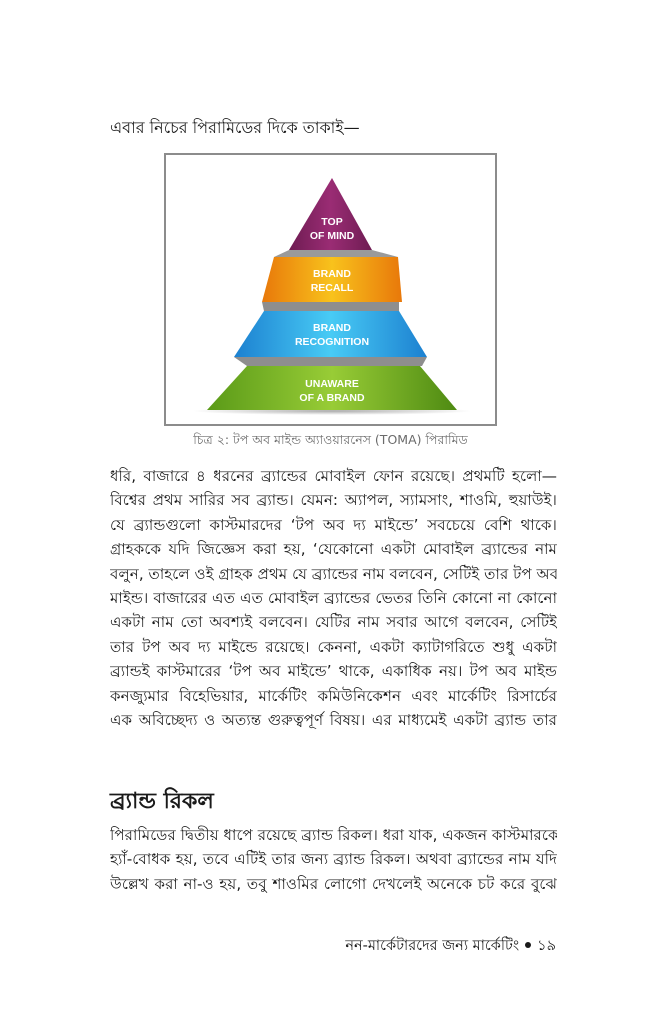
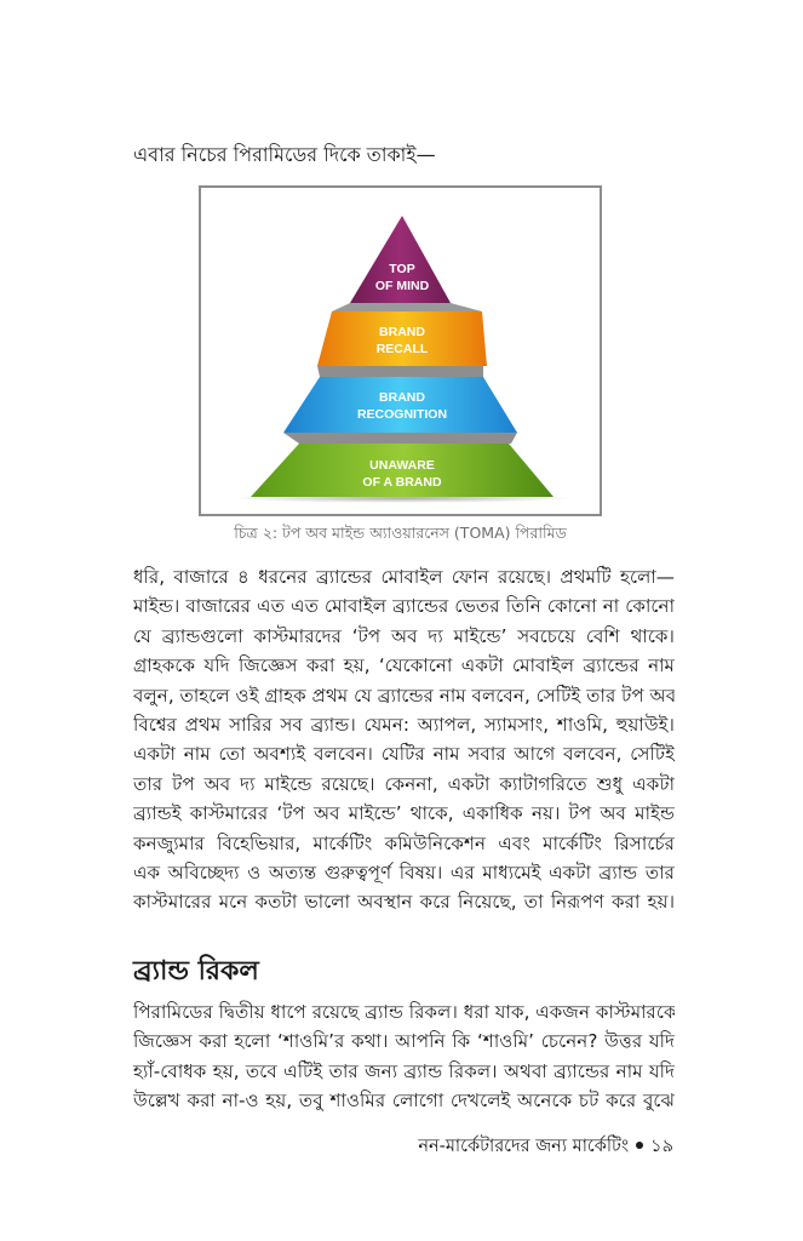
  এবার নিচের পিরামিডের দিকে তাকাই—
  TOP
  OF MIND
  BRAND
  RECALL
  BRAND
  RECOGNITION
  UNAWARE
  OF A BRAND
  চিত্র ২: টপ অব মাইন্ড অ্যাওয়ারনেস (TOMA) পিরামিড
  ধরি, বাজারে ৪ ধরনের ব্র্যান্ডের মোবাইল ফোন রয়েছে। প্রথমটি হলো—
- বিশ্বের প্রথম সারির সব ব্র্যান্ড। যেমন: অ্যাপল, স্যামসাং, শাওমি, হুয়াউই।
+ মাইন্ড। বাজারের এত এত মোবাইল ব্র্যান্ডের ভেতর তিনি কোনো না কোনো
  যে ব্র্যান্ডগুলো কাস্টমারদের ‘টপ অব দ্য মাইন্ডে’ সবচেয়ে বেশি থাকে।
  গ্রাহককে যদি জিজ্ঞেস করা হয়, ‘যেকোনো একটা মোবাইল ব্র্যান্ডের নাম
  বলুন, তাহলে ওই গ্রাহক প্রথম যে ব্র্যান্ডের নাম বলবেন, সেটিই তার টপ অব
- মাইন্ড। বাজারের এত এত মোবাইল ব্র্যান্ডের ভেতর তিনি কোনো না কোনো
+ বিশ্বের প্রথম সারির সব ব্র্যান্ড। যেমন: অ্যাপল, স্যামসাং, শাওমি, হুয়াউই।
  একটা নাম তো অবশ্যই বলবেন। যেটির নাম সবার আগে বলবেন, সেটিই
  তার টপ অব দ্য মাইন্ডে রয়েছে। কেননা, একটা ক্যাটাগরিতে শুধু একটা
  ব্র্যান্ডই কাস্টমারের ‘টপ অব মাইন্ডে’ থাকে, একাধিক নয়। টপ অব মাইন্ড
  কনজ্যুমার বিহেভিয়ার, মার্কেটিং কমিউনিকেশন এবং মার্কেটিং রিসার্চের
  এক অবিচ্ছেদ্য ও অত্যন্ত গুরুত্বপূর্ণ বিষয়। এর মাধ্যমেই একটা ব্র্যান্ড তার
+ কাস্টমারের মনে কতটা ভালো অবস্থান করে নিয়েছে, তা নিরূপণ করা হয়।
  ব্র্যান্ড রিকল
  পিরামিডের দ্বিতীয় ধাপে রয়েছে ব্র্যান্ড রিকল। ধরা যাক, একজন কাস্টমারকে
+ জিজ্ঞেস করা হলো ‘শাওমি’র কথা। আপনি কি ‘শাওমি’ চেনেন? উত্তর যদি
  হ্যাঁ-বোধক হয়, তবে এটিই তার জন্য ব্র্যান্ড রিকল। অথবা ব্র্যান্ডের নাম যদি
  উল্লেখ করা না-ও হয়, তবু শাওমির লোগো দেখলেই অনেকে চট করে বুঝে
  নন-মার্কেটারদের জন্য মার্কেটিং ১৯
